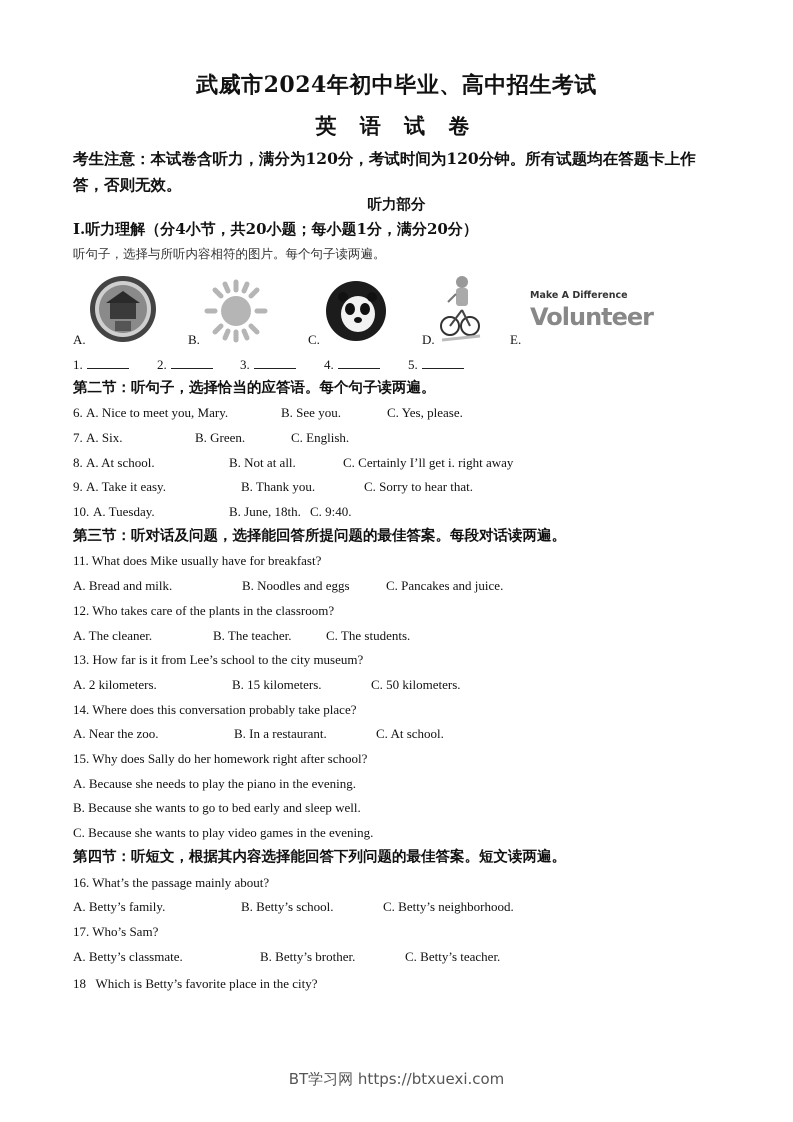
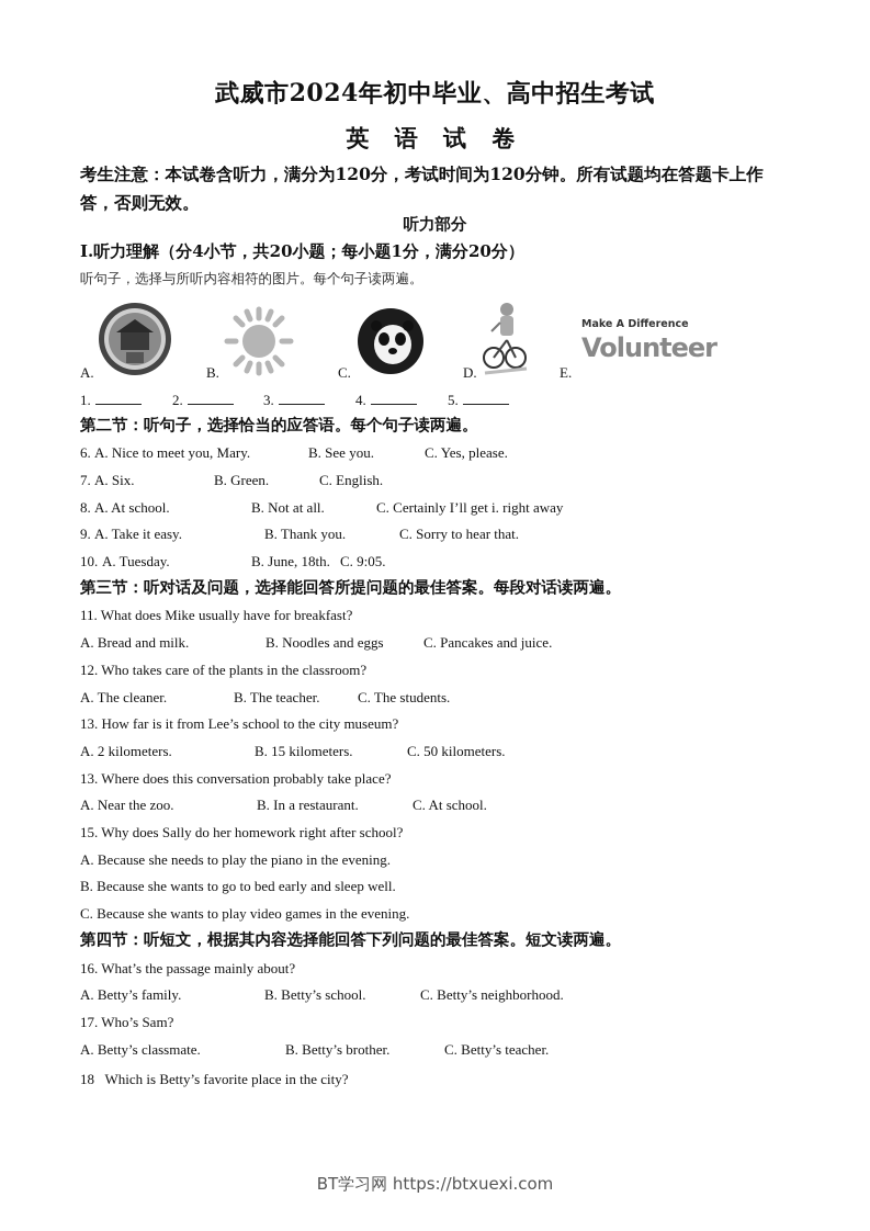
  武威市2024年初中毕业、高中招生考试
  英 语 试 卷
  考生注意：本试卷含听力，满分为120分，考试时间为120分钟。所有试题均在答题卡上作答，否则无效。
  听力部分
  I.听力理解（分4小节，共20小题；每小题1分，满分20分）
  听句子，选择与所听内容相符的图片。每个句子读两遍。
  A.
  B.
  C.
  D.
  E.
  Make A Difference
  Volunteer
  1.
  2.
  3.
  4.
  5.
  第二节：听句子，选择恰当的应答语。每个句子读两遍。
  6.
  A. Nice to meet you, Mary.
  B. See you.
  C. Yes, please.
  7.
  A. Six.
  B. Green.
  C. English.
  8.
  A. At school.
  B. Not at all.
  C. Certainly I’ll get i. right away
  9.
  A. Take it easy.
  B. Thank you.
  C. Sorry to hear that.
  10.
  A. Tuesday.
  B. June, 18th.
- C. 9:40.
+ C. 9:05.
  第三节：听对话及问题，选择能回答所提问题的最佳答案。每段对话读两遍。
  11. What does Mike usually have for breakfast?
  A. Bread and milk.
  B. Noodles and eggs
  C. Pancakes and juice.
  12. Who takes care of the plants in the classroom?
  A. The cleaner.
  B. The teacher.
  C. The students.
  13. How far is it from Lee’s school to the city museum?
  A. 2 kilometers.
  B. 15 kilometers.
  C. 50 kilometers.
- 14. Where does this conversation probably take place?
+ 13. Where does this conversation probably take place?
  A. Near the zoo.
  B. In a restaurant.
  C. At school.
  15. Why does Sally do her homework right after school?
  A. Because she needs to play the piano in the evening.
  B. Because she wants to go to bed early and sleep well.
  C. Because she wants to play video games in the evening.
  第四节：听短文，根据其内容选择能回答下列问题的最佳答案。短文读两遍。
  16. What’s the passage mainly about?
  A. Betty’s family.
  B. Betty’s school.
  C. Betty’s neighborhood.
  17. Who’s Sam?
  A. Betty’s classmate.
  B. Betty’s brother.
  C. Betty’s teacher.
  18 Which is Betty’s favorite place in the city?
  BT学习网 https://btxuexi.com
